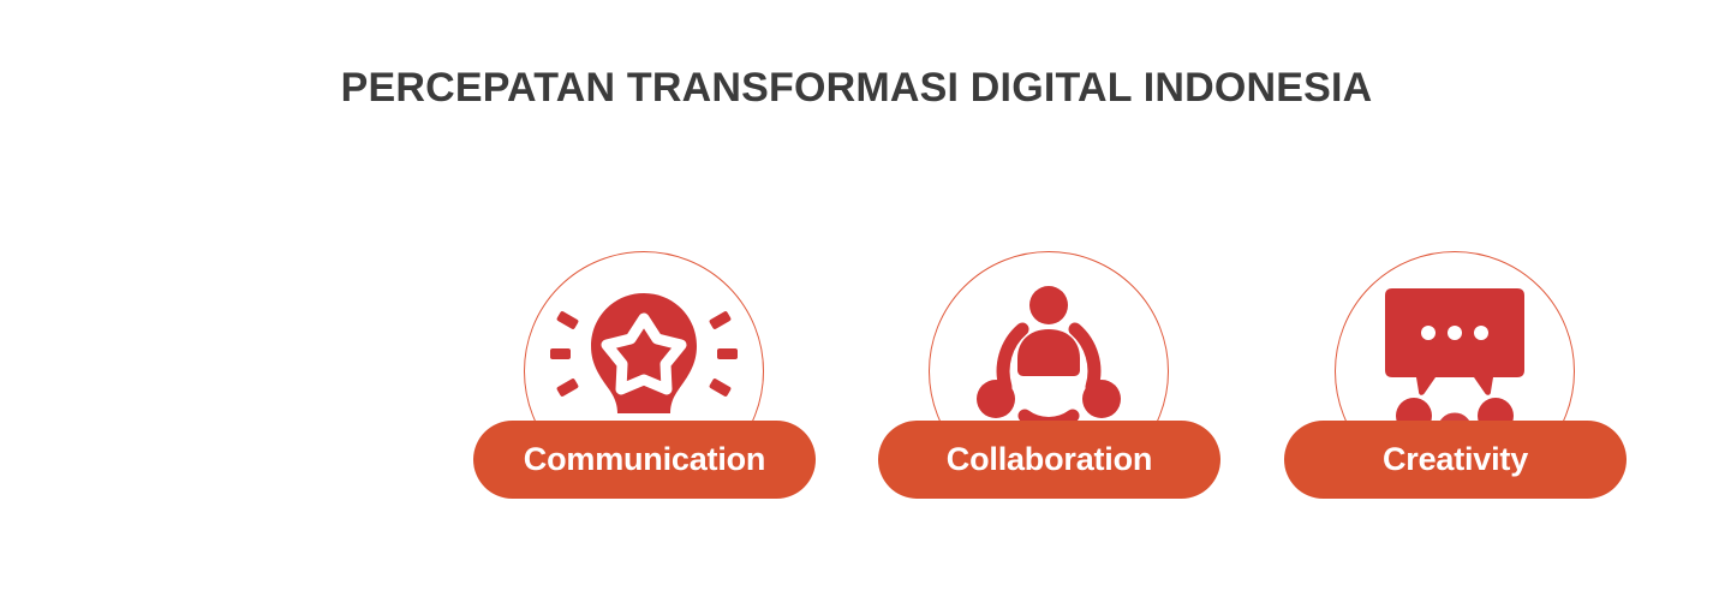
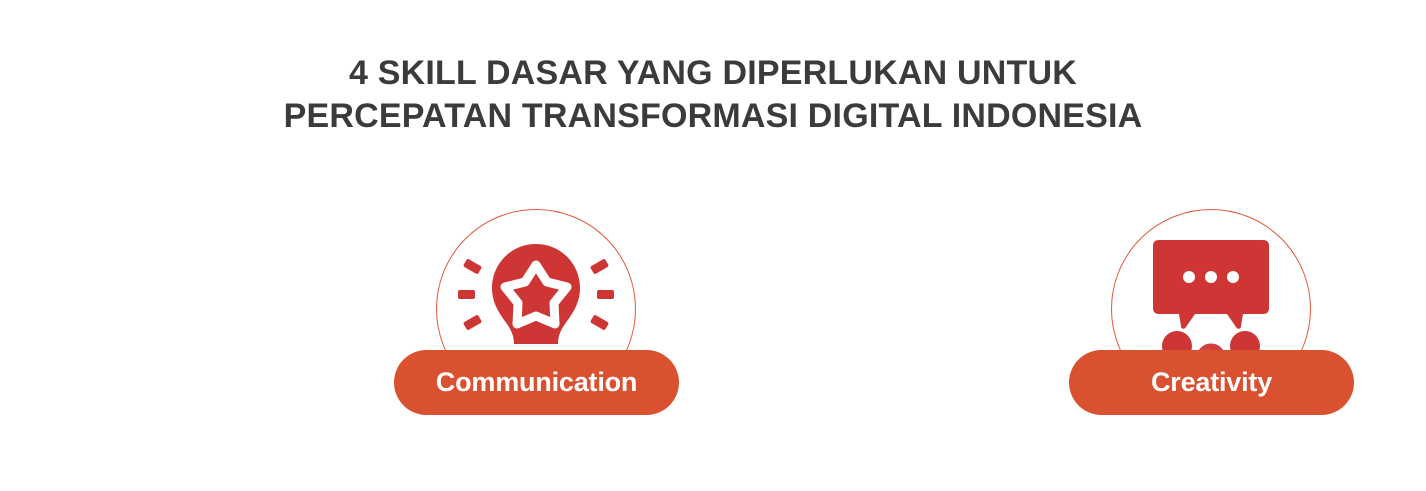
+ 4 SKILL DASAR YANG DIPERLUKAN UNTUK
  PERCEPATAN TRANSFORMASI DIGITAL INDONESIA
  Communication
- Collaboration
  Creativity
